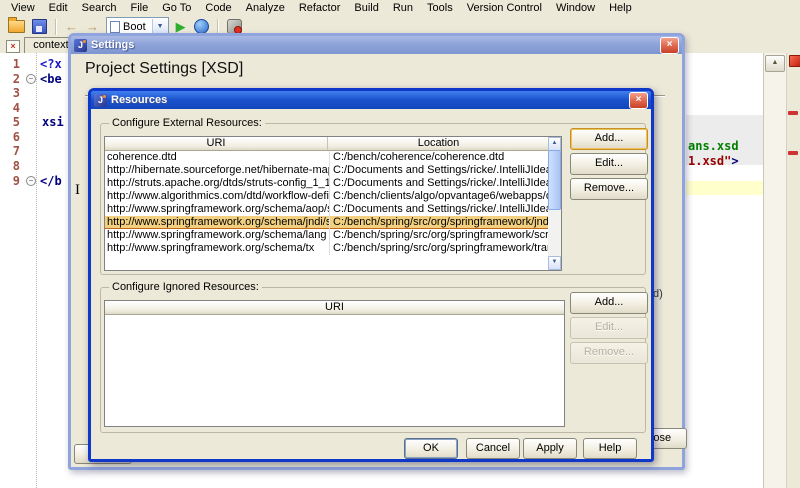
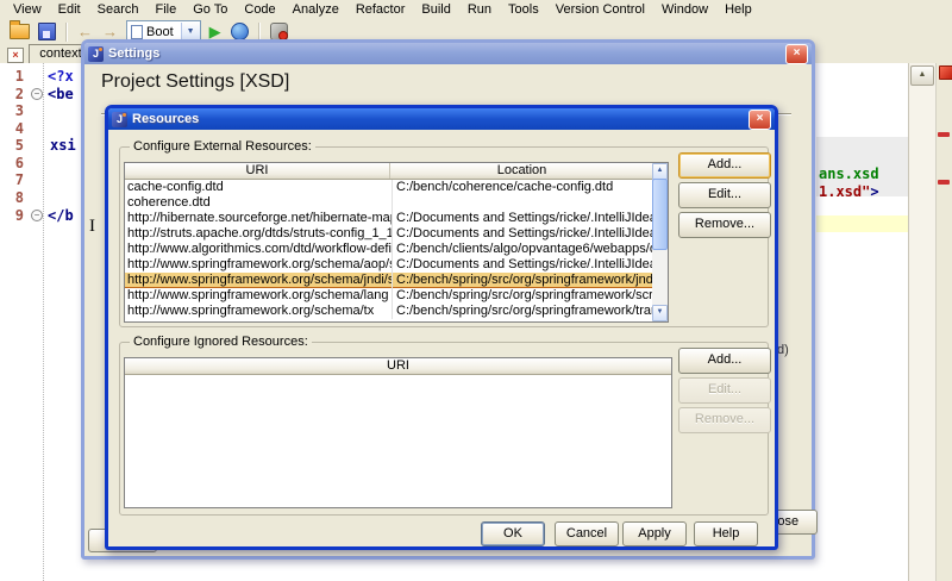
  View
  Edit
  Search
  File
  Go To
  Code
  Analyze
  Refactor
  Build
  Run
  Tools
  Version Control
  Window
  Help
  ←
  →
  Boot
  ▶
  ×
  contex
  1
  2
  3
  4
  5
  6
  7
  8
  9
  −
  −
  <?x
  <be
  xsi
  </b
  ans.xsd
  1.xsd">
  J
  Settings
  ×
  Project Settings [XSD]
  I
  d)
  J
  Resources
  ×
  Configure External Resources:
  URI
  Location
+ cache-config.dtd
+ C:/bench/coherence/cache-config.dtd
  coherence.dtd
- C:/bench/coherence/coherence.dtd
  http://hibernate.sourceforge.net/hibernate-ma
  C:/Documents and Settings/ricke/.IntelliJIde
  http://struts.apache.org/dtds/struts-config_1_1
  C:/Documents and Settings/ricke/.IntelliJIde
  http://www.algorithmics.com/dtd/workflow-defi
  C:/bench/clients/algo/opvantage6/webapps/
  http://www.springframework.org/schema/aop/s
  C:/Documents and Settings/ricke/.IntelliJIde
  http://www.springframework.org/schema/jndi/s
  C:/bench/spring/src/org/springframework/jnd
  http://www.springframework.org/schema/lang
  C:/bench/spring/src/org/springframework/scr
  http://www.springframework.org/schema/tx
  C:/bench/spring/src/org/springframework/tra
  Add...
  Edit...
  Remove...
  Configure Ignored Resources:
  URI
  Add...
  Edit...
  Remove...
  OK
  Cancel
  Apply
  Help
